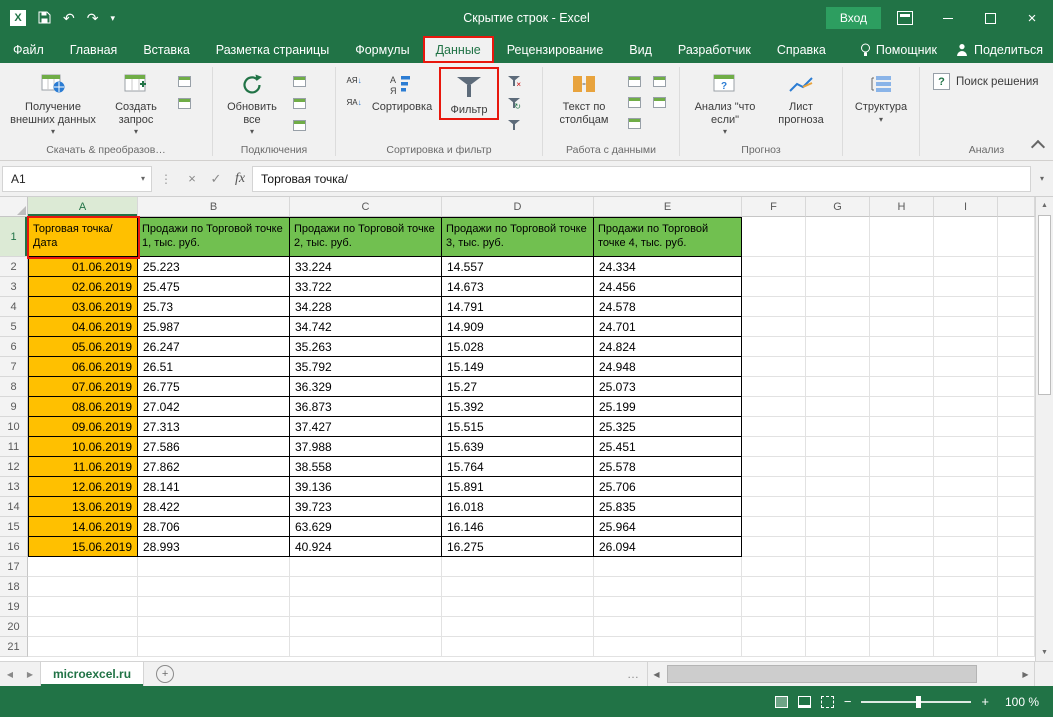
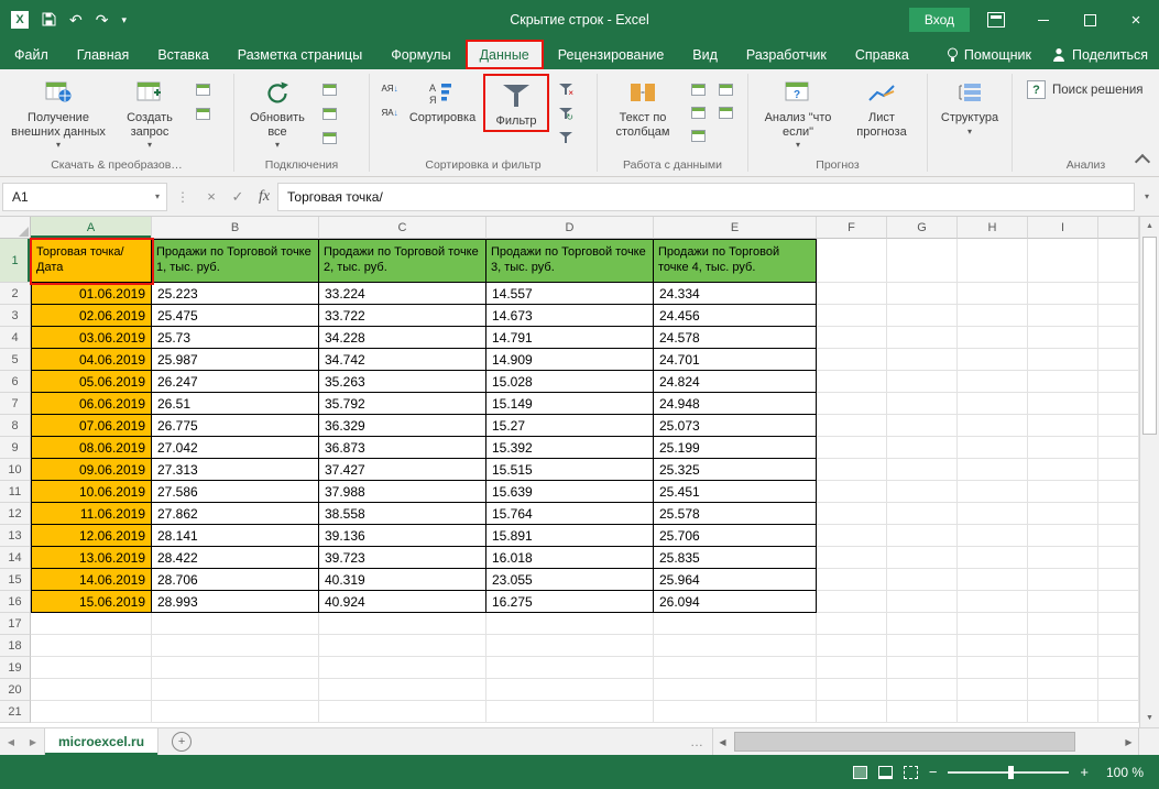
  X
  ↶
  ↷
  ▾
  Скрытие строк - Excel
  Вход
  ×
  Файл
  Главная
  Вставка
  Разметка страницы
  Формулы
  Данные
  Рецензирование
  Вид
  Разработчик
  Справка
  Помощник
  Поделиться
  Получение внешних данных
  ▾
  Создать запрос
  ▾
  Скачать & преобразов…
  Обновить все
  ▾
  Подключения
  АЯ↓
  ЯА↓
  А
  Я
  Сортировка
  Фильтр
  ×
  ↻
  Сортировка и фильтр
  Текст по столбцам
  Работа с данными
  ?
  Анализ "что если"
  ▾
  Лист прогноза
  Прогноз
  Структура
  ▾
  ?
  Поиск решения
  Анализ
  A1
  ▾
  ⋮
  ×
  ✓
  fx
  Торговая точка/
  ▾
  A
  B
  C
  D
  E
  F
  G
  H
  I
  1
  Торговая точка/
  Дата
  Продажи по Торговой точке 1, тыс. руб.
  Продажи по Торговой точке 2, тыс. руб.
  Продажи по Торговой точке 3, тыс. руб.
  Продажи по Торговой точке 4, тыс. руб.
  2
  01.06.2019
  25.223
  33.224
  14.557
  24.334
  3
  02.06.2019
  25.475
  33.722
  14.673
  24.456
  4
  03.06.2019
  25.73
  34.228
  14.791
  24.578
  5
  04.06.2019
  25.987
  34.742
  14.909
  24.701
  6
  05.06.2019
  26.247
  35.263
  15.028
  24.824
  7
  06.06.2019
  26.51
  35.792
  15.149
  24.948
  8
  07.06.2019
  26.775
  36.329
  15.27
  25.073
  9
  08.06.2019
  27.042
  36.873
  15.392
  25.199
  10
  09.06.2019
  27.313
  37.427
  15.515
  25.325
  11
  10.06.2019
  27.586
  37.988
  15.639
  25.451
  12
  11.06.2019
  27.862
  38.558
  15.764
  25.578
  13
  12.06.2019
  28.141
  39.136
  15.891
  25.706
  14
  13.06.2019
  28.422
  39.723
  16.018
  25.835
  15
  14.06.2019
  28.706
- 63.629
+ 40.319
- 16.146
+ 23.055
  25.964
  16
  15.06.2019
  28.993
  40.924
  16.275
  26.094
  17
  18
  19
  20
  21
  ◀
  ▶
  microexcel.ru
  +
  …
  ◀
  ▶
  −
  +
  100 %
